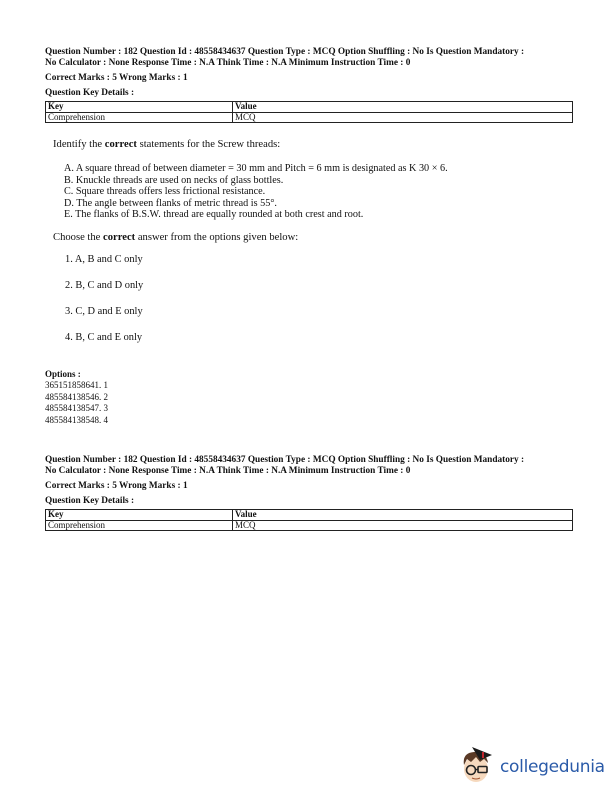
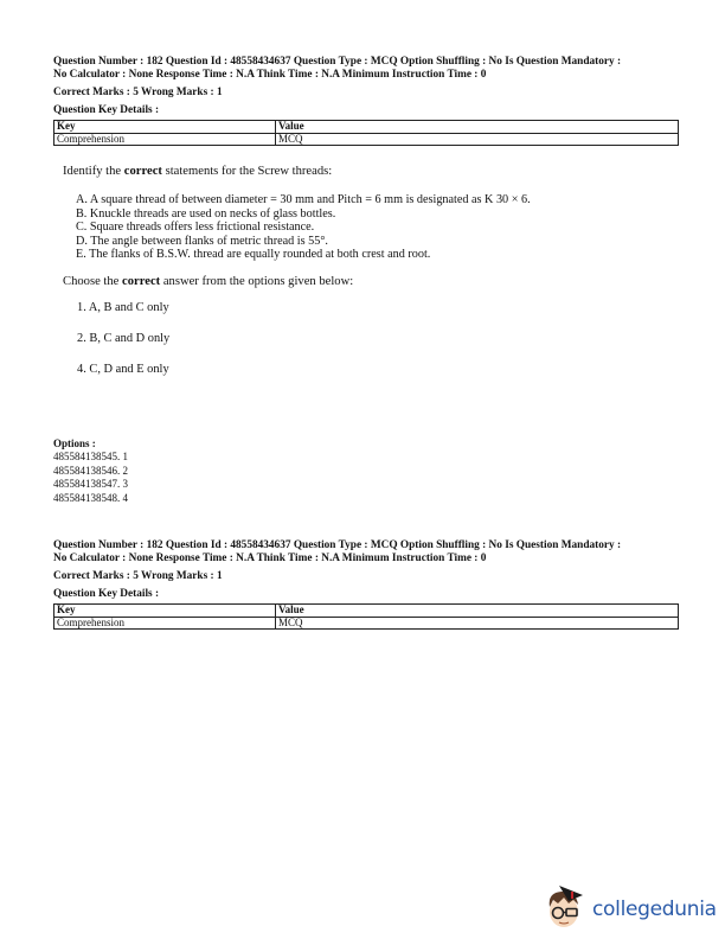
  Question Number : 182 Question Id : 48558434637 Question Type : MCQ Option Shuffling : No Is Question Mandatory :
  No Calculator : None Response Time : N.A Think Time : N.A Minimum Instruction Time : 0
  Correct Marks : 5 Wrong Marks : 1
  Question Key Details :
  Key	Value
  Comprehension	MCQ
  Identify the correct statements for the Screw threads:
  A. A square thread of between diameter = 30 mm and Pitch = 6 mm is designated as K 30 × 6.
  B. Knuckle threads are used on necks of glass bottles.
  C. Square threads offers less frictional resistance.
  D. The angle between flanks of metric thread is 55°.
  E. The flanks of B.S.W. thread are equally rounded at both crest and root.
  Choose the correct answer from the options given below:
  1. A, B and C only
  2. B, C and D only
- 3. C, D and E only
+ 4. C, D and E only
- 4. B, C and E only
  Options :
- 365151858641. 1
+ 485584138545. 1
  485584138546. 2
  485584138547. 3
  485584138548. 4
  Question Number : 182 Question Id : 48558434637 Question Type : MCQ Option Shuffling : No Is Question Mandatory :
  No Calculator : None Response Time : N.A Think Time : N.A Minimum Instruction Time : 0
  Correct Marks : 5 Wrong Marks : 1
  Question Key Details :
  Key	Value
  Comprehension	MCQ
  collegedunia
